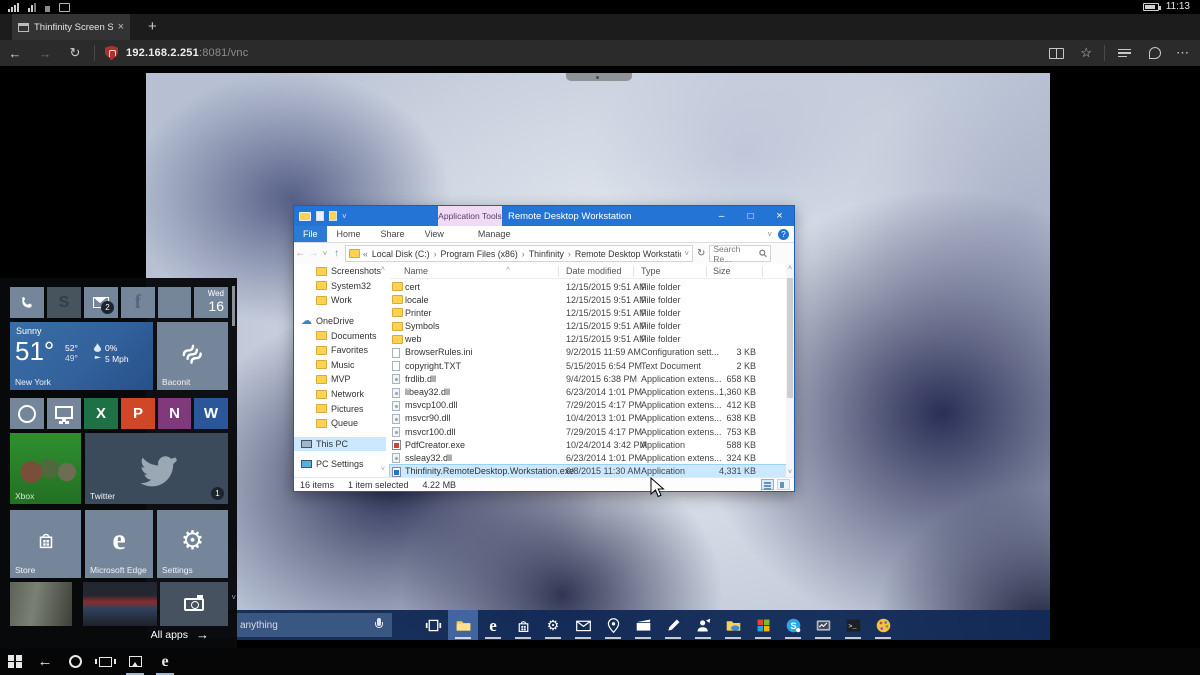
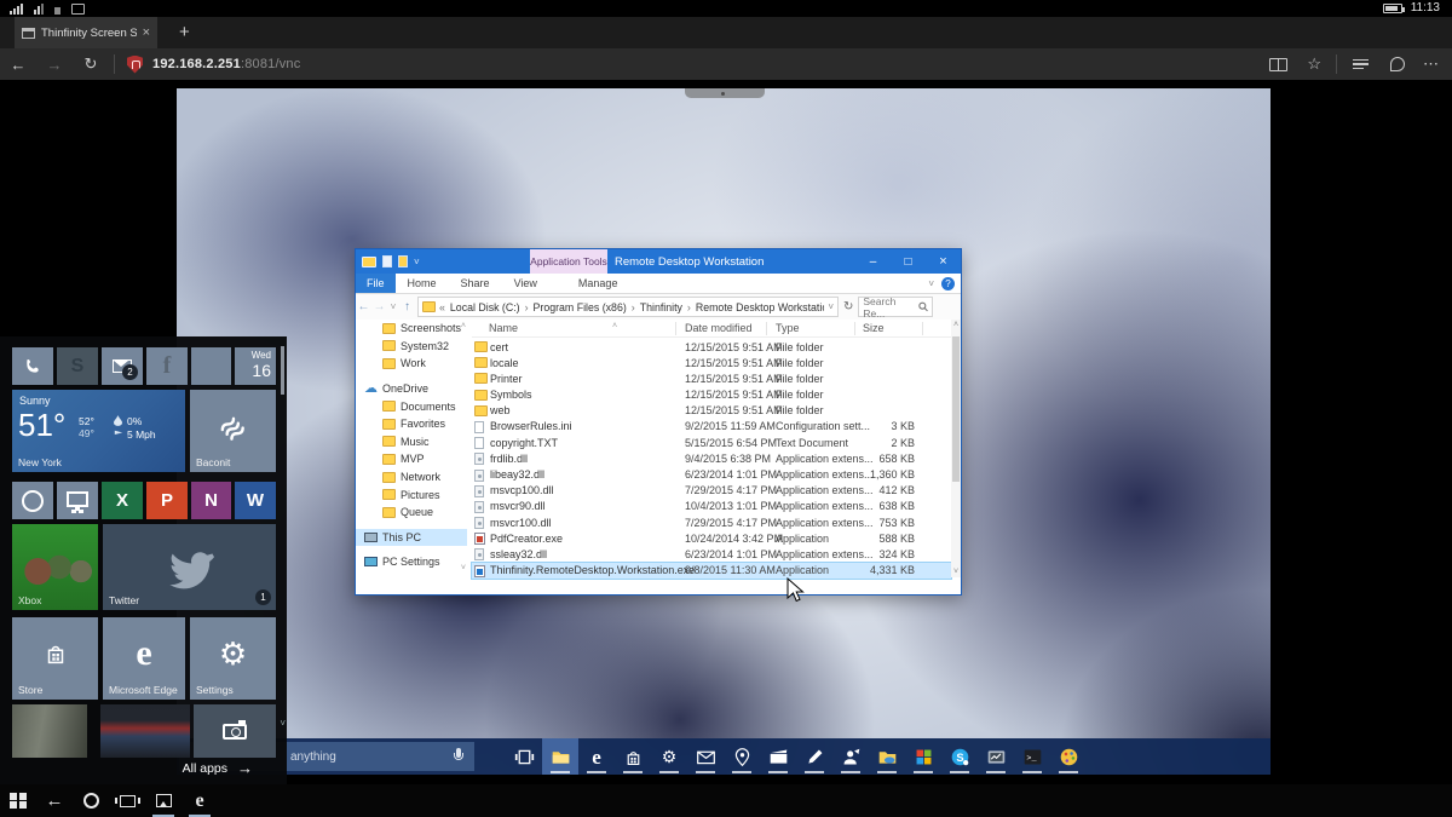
  11:13
  Thinfinity Screen S
  ×
  +
  ←
  →
  ↻
  192.168.2.251:8081/vnc
  ☆
  ⋯
  ˅
  Application Tools
  Remote Desktop Workstation
  –
  □
  ×
  File
  Home
  Share
  View
  Manage
  ˅
  ?
  ←
  →
  ˅
  ↑
  «
  Local Disk (C:)
  ›
  Program Files (x86)
  ›
  Thinfinity
  ›
  Remote Desktop Workstati
  ˅
  ↻
  Search Re...
  Screenshots
  System32
  Work
  ☁
  OneDrive
  Documents
  Favorites
  Music
  MVP
  Network
  Pictures
  Queue
  This PC
  PC Settings
  Name
  Date modified
  Type
  Size
  cert
  12/15/2015 9:51 AM
  File folder
  locale
  12/15/2015 9:51 AM
  File folder
  Printer
  12/15/2015 9:51 AM
  File folder
  Symbols
  12/15/2015 9:51 AM
  File folder
  web
  12/15/2015 9:51 AM
  File folder
  BrowserRules.ini
  9/2/2015 11:59 AM
  Configuration sett...
  3 KB
  copyright.TXT
  5/15/2015 6:54 PM
  Text Document
  2 KB
  frdlib.dll
  9/4/2015 6:38 PM
  Application extens...
  658 KB
  libeay32.dll
  6/23/2014 1:01 PM
  Application extens...
  1,360 KB
  msvcp100.dll
  7/29/2015 4:17 PM
  Application extens...
  412 KB
  msvcr90.dll
  10/4/2013 1:01 PM
  Application extens...
  638 KB
  msvcr100.dll
  7/29/2015 4:17 PM
  Application extens...
  753 KB
  PdfCreator.exe
  10/24/2014 3:42 PM
  Application
  588 KB
  ssleay32.dll
  6/23/2014 1:01 PM
  Application extens...
  324 KB
  Thinfinity.RemoteDesktop.Workstation.exe
  9/8/2015 11:30 AM
  Application
  4,331 KB
- 16 items
- 1 item selected
- 4.22 MB
  anything
  e
  ⚙
  S
  >_
  2
  f
  Wed
  16
  Sunny
  51°
  52°
  49°
  0%
  5 Mph
  New York
  Baconit
  X
  P
  N
  W
  Xbox
  Twitter
  1
  Store
  e
  Microsoft Edge
  ⚙
  Settings
  All apps
  →
  ˅
  ←
  e
